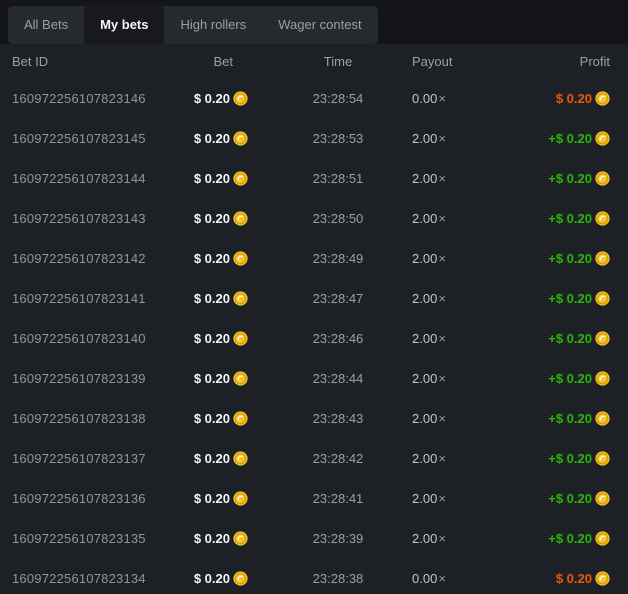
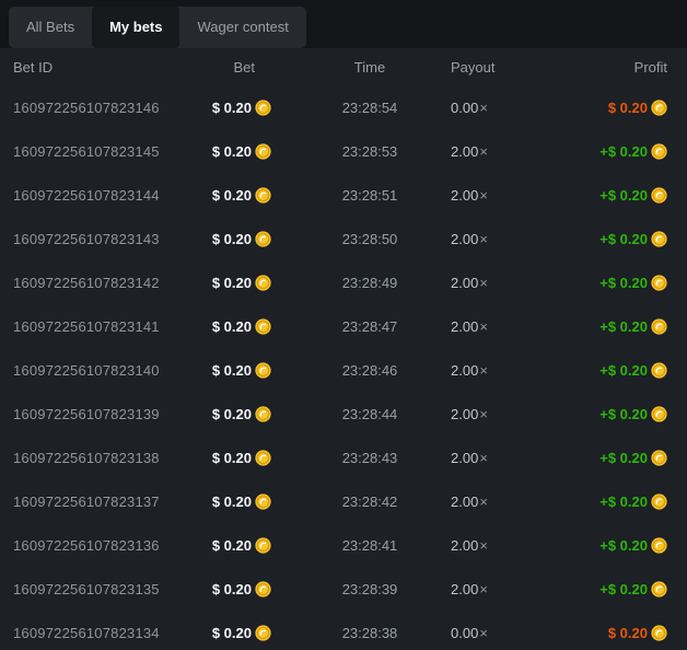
  All Bets
  My bets
- High rollers
  Wager contest
  Bet ID
  Bet
  Time
  Payout
  Profit
  160972256107823146
  $ 0.20
  23:28:54
  0.00×
  $ 0.20
  160972256107823145
  $ 0.20
  23:28:53
  2.00×
  +$ 0.20
  160972256107823144
  $ 0.20
  23:28:51
  2.00×
  +$ 0.20
  160972256107823143
  $ 0.20
  23:28:50
  2.00×
  +$ 0.20
  160972256107823142
  $ 0.20
  23:28:49
  2.00×
  +$ 0.20
  160972256107823141
  $ 0.20
  23:28:47
  2.00×
  +$ 0.20
  160972256107823140
  $ 0.20
  23:28:46
  2.00×
  +$ 0.20
  160972256107823139
  $ 0.20
  23:28:44
  2.00×
  +$ 0.20
  160972256107823138
  $ 0.20
  23:28:43
  2.00×
  +$ 0.20
  160972256107823137
  $ 0.20
  23:28:42
  2.00×
  +$ 0.20
  160972256107823136
  $ 0.20
  23:28:41
  2.00×
  +$ 0.20
  160972256107823135
  $ 0.20
  23:28:39
  2.00×
  +$ 0.20
  160972256107823134
  $ 0.20
  23:28:38
  0.00×
  $ 0.20
